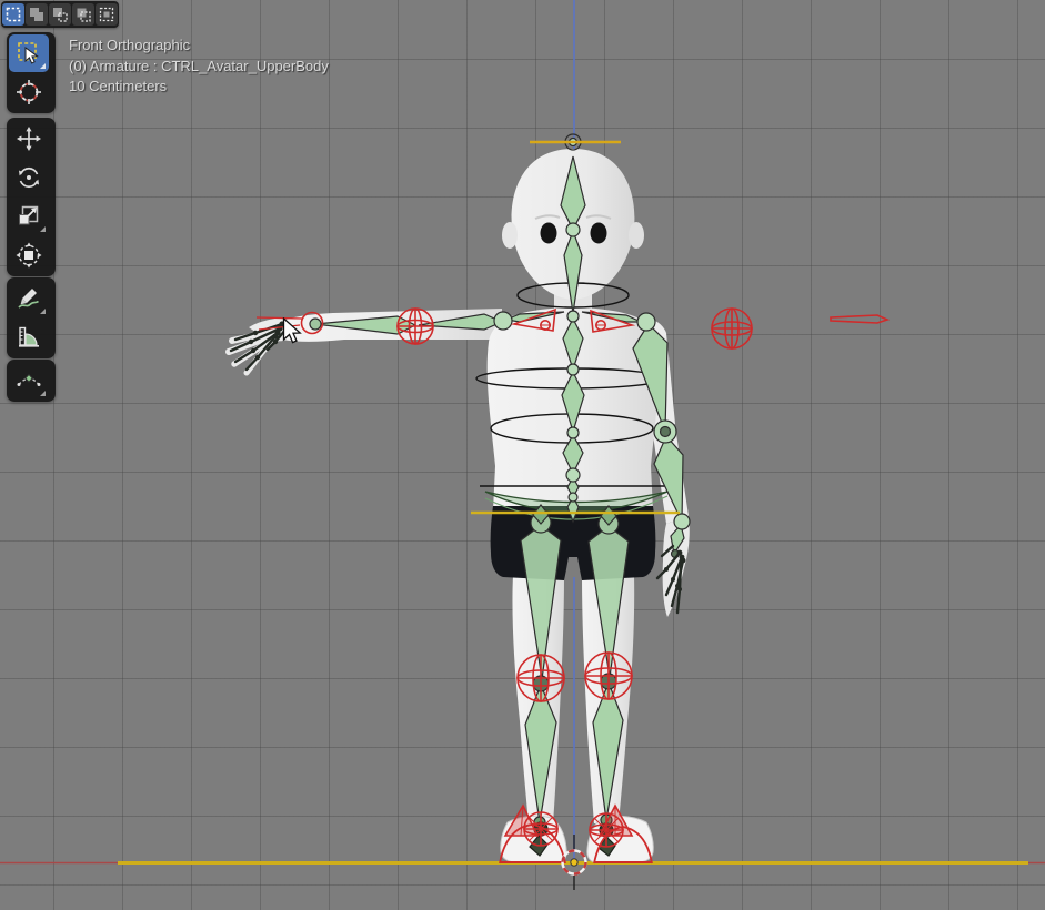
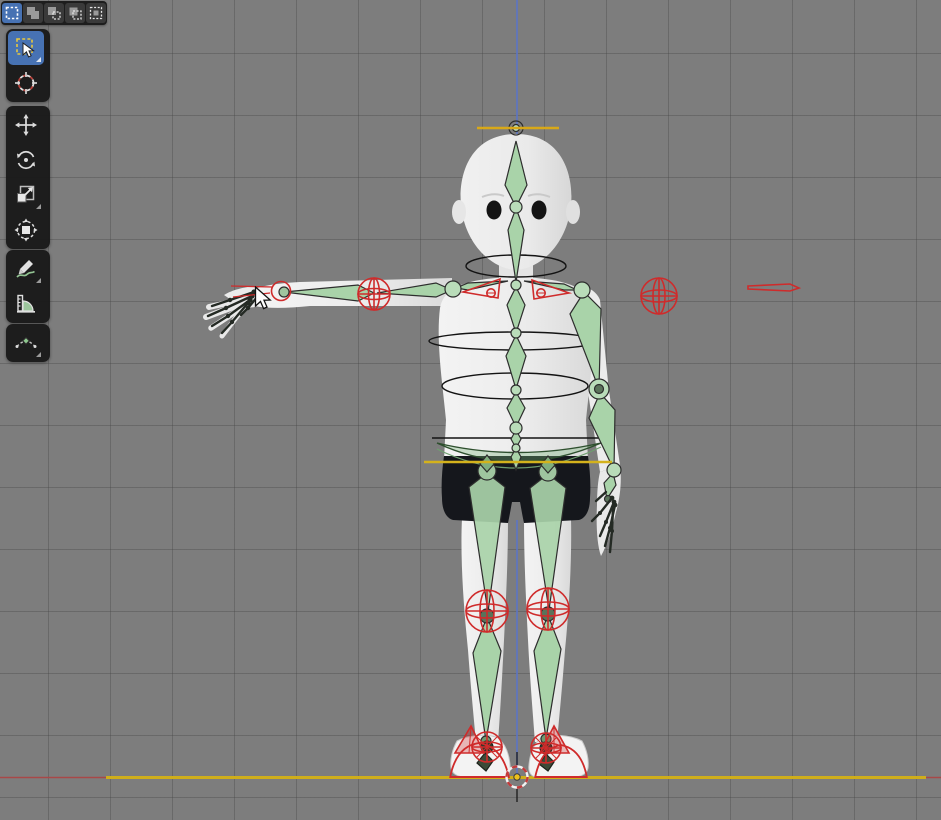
- Front Orthographic
- (0) Armature : CTRL_Avatar_UpperBody
- 10 Centimeters
